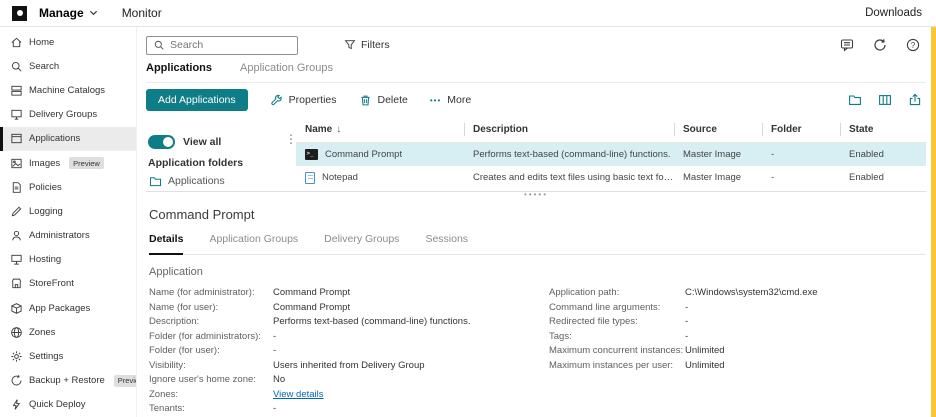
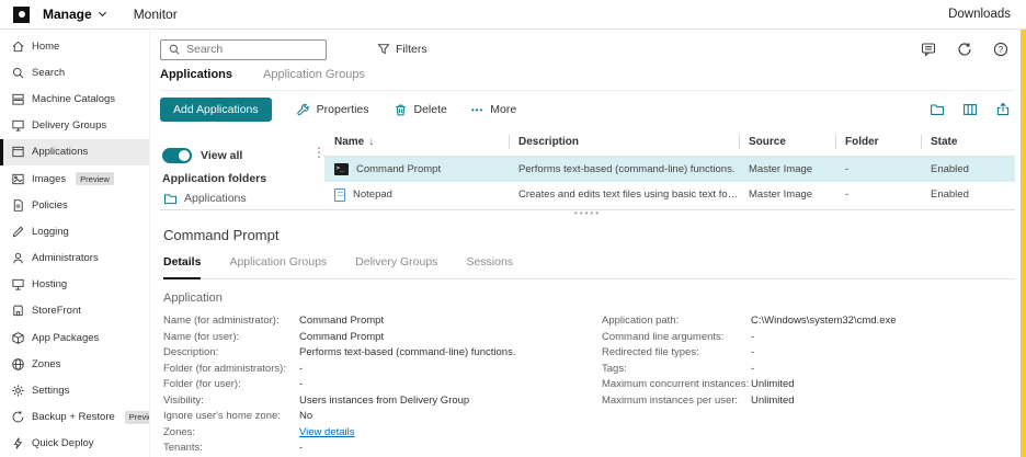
  Manage
  Monitor
  Downloads
  Home
  Search
  Machine Catalogs
  Delivery Groups
  Applications
  Images
  Preview
  Policies
  Logging
  Administrators
  Hosting
  StoreFront
  App Packages
  Zones
  Settings
  Backup + Restore
  Previ
  Quick Deploy
  Search
  Filters
  ?
  Applications
  Application Groups
  Add Applications
  Properties
  Delete
  •••
  More
  View all
  Application folders
  Applications
  ⋮
  Name
  ↓
  Description
  Source
  Folder
  State
  Command Prompt
  Performs text-based (command-line) functions.
  Master Image
  -
  Enabled
  Notepad
  Creates and edits text files using basic text form
  Master Image
  -
  Enabled
  •••••
  Command Prompt
  Details
  Application Groups
  Delivery Groups
  Sessions
  Application
  Name (for administrator):
  Command Prompt
  Name (for user):
  Command Prompt
  Description:
  Performs text-based (command-line) functions.
  Folder (for administrators):
  -
  Folder (for user):
  -
  Visibility:
- Users inherited from Delivery Group
+ Users instances from Delivery Group
  Ignore user's home zone:
  No
  Zones:
  View details
  Tenants:
  -
  Application path:
  C:\Windows\system32\cmd.exe
  Command line arguments:
  -
  Redirected file types:
  -
  Tags:
  -
  Maximum concurrent instances:
  Unlimited
  Maximum instances per user:
  Unlimited
